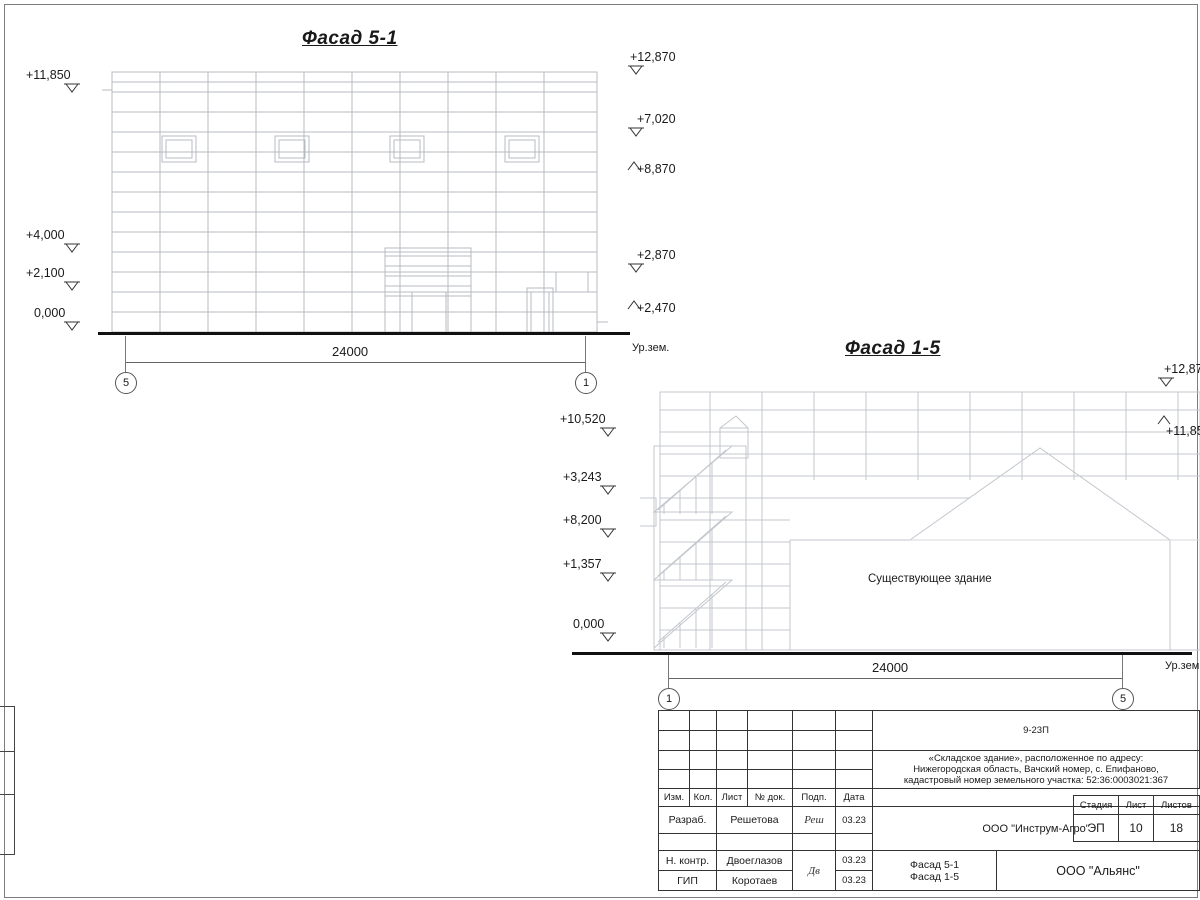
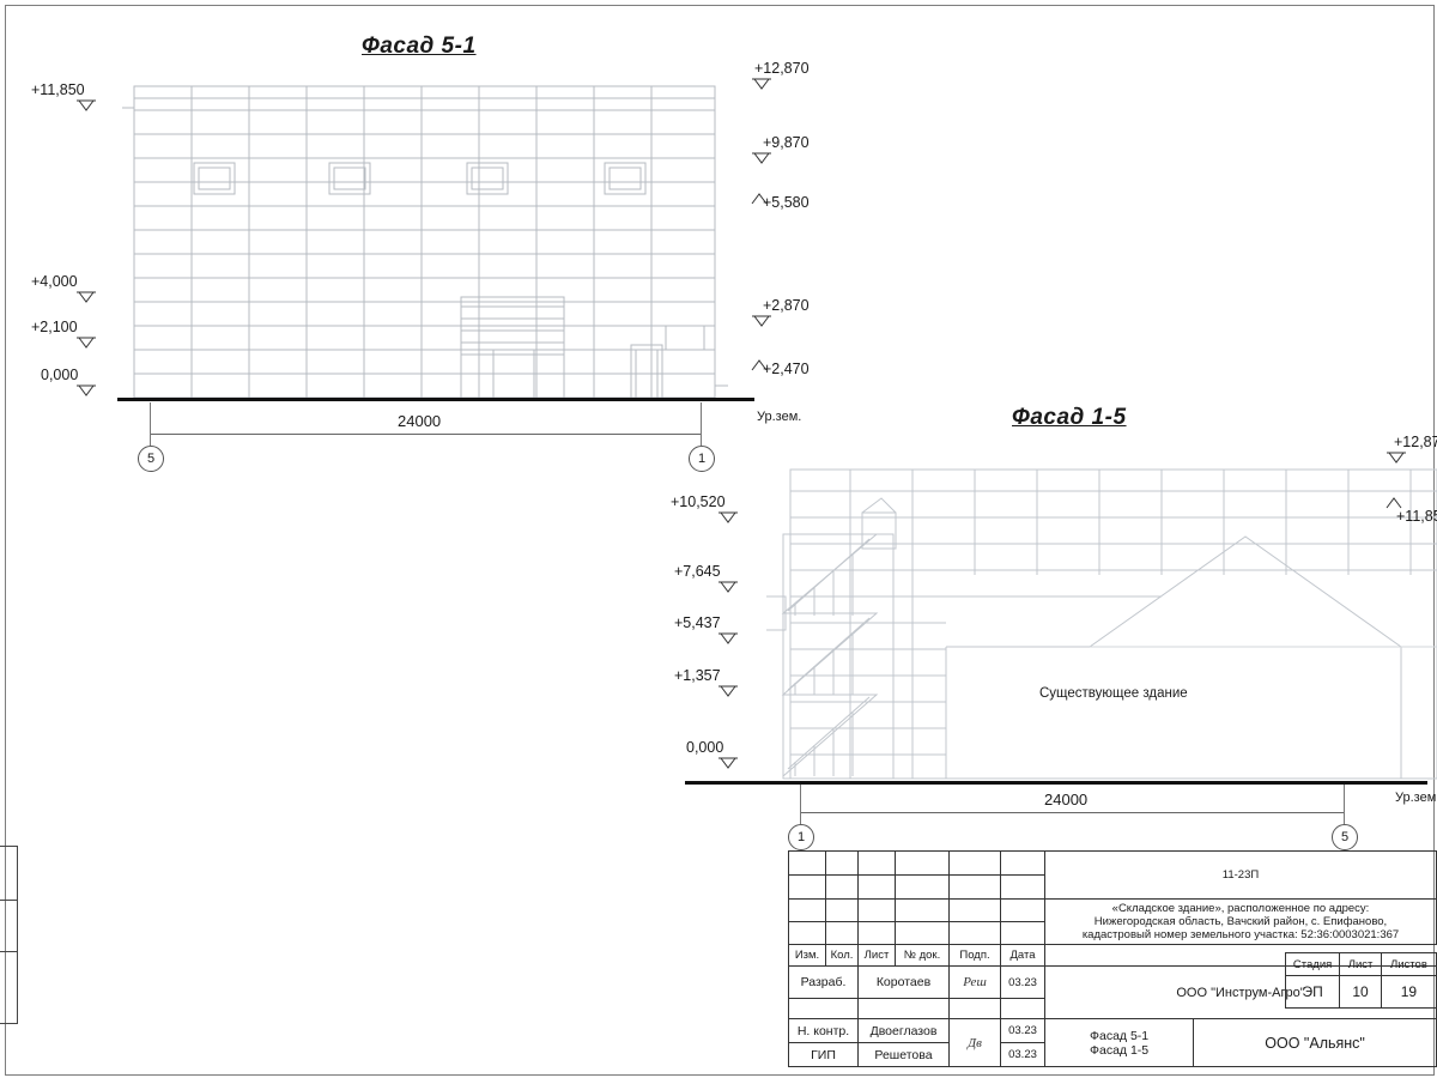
  Фасад 5-1
  Ур.зем.
  +11,850
  +4,000
  +2,100
  0,000
  +12,870
- +7,020
+ +9,870
- +8,870
+ +5,580
  +2,870
  +2,470
  24000
  5
  1
  Фасад 1-5
  Ур.зем
  Существующее здание
  +10,520
- +3,243
+ +7,645
- +8,200
+ +5,437
  +1,357
  0,000
  +12,87
  +11,8
  24000
  1
  5
- 						9-23П
+ 						11-23П
- 						«Складское здание», расположенное по адресу: Нижегородская область, Вачский номер, с. Епифаново, кадастровый номер земельного участка: 52:36:0003021:367
+ 						«Складское здание», расположенное по адресу: Нижегородская область, Вачский район, с. Епифаново, кадастровый номер земельного участка: 52:36:0003021:367
  Изм.	Кол.	Лист	№ док.	Подп.	Дата
- Разраб.	Решетова	Реш	03.23	ООО "Инструм-Агро"
+ Разраб.	Коротаев	Реш	03.23	ООО "Инструм-Агро"
  Н. контр.	Двоеглазов	Дв	03.23	Фасад 5-1 Фасад 1-5	ООО "Альянс"
- ГИП	Коротаев	03.23
+ ГИП	Решетова	03.23
  Стадия	Лист	Листов
- ЭП	10	18
+ ЭП	10	19
